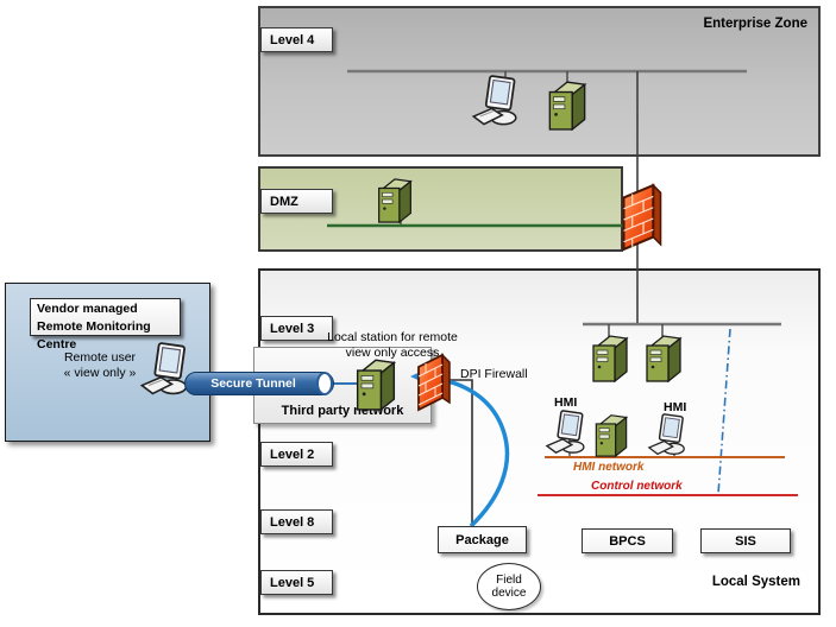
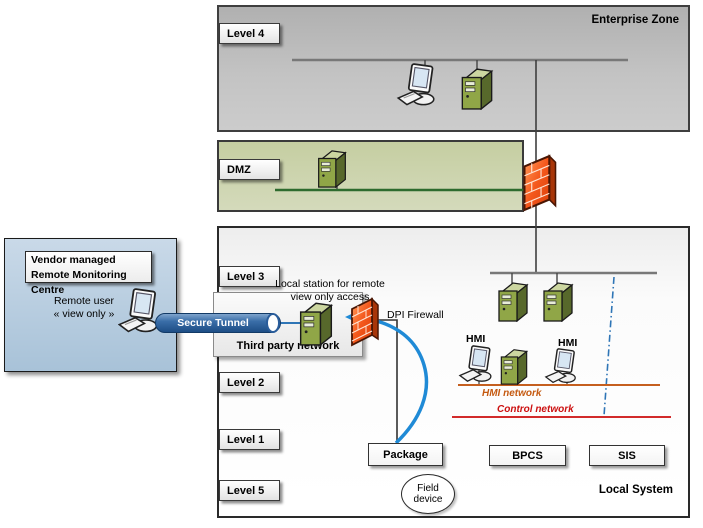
  Enterprise Zone
  Local System
  Third party network
  Level 4
  DMZ
  Level 3
  Level 2
- Level 8
+ Level 1
  Level 5
  Vendor managed
  Remote Monitoring Centre
  Remote user
  « view only »
  Secure Tunnel
  Local station for remote
  view only access
  DPI Firewall
  HMI
  HMI
  HMI network
  Control network
  Package
  BPCS
  SIS
  Field
  device
